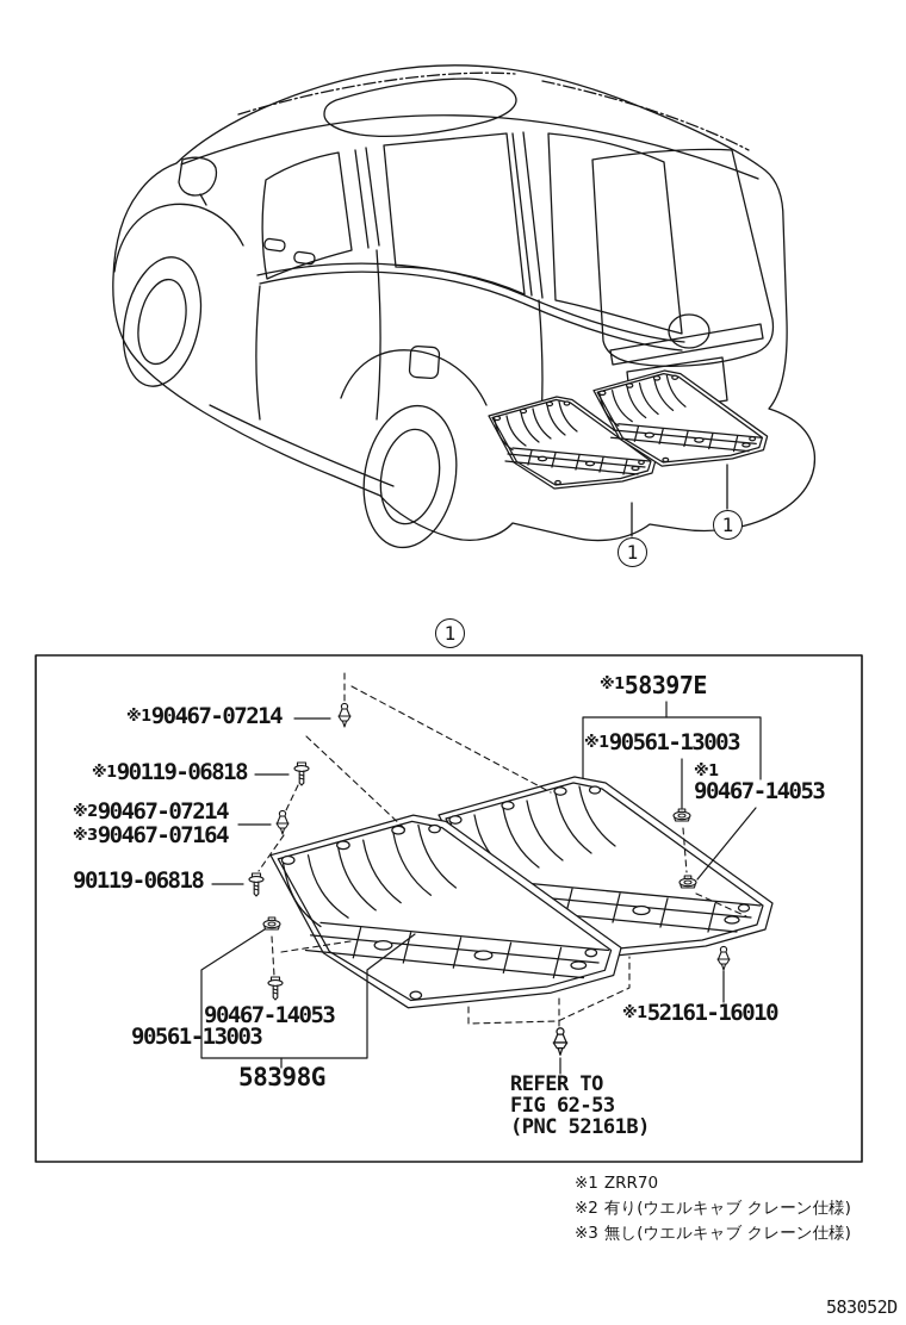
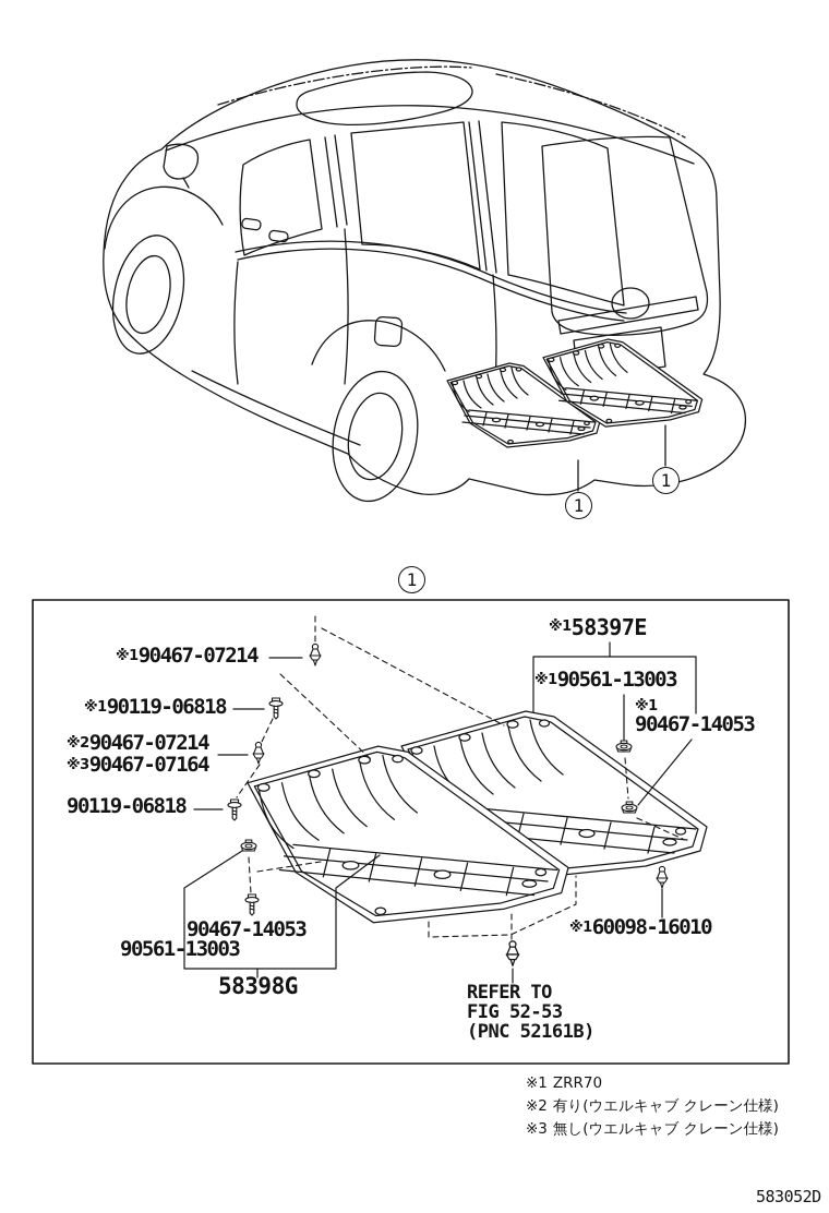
  1
  1
  1
  ※1
  90467-07214
  ※1
  90119-06818
  ※2
  90467-07214
  ※3
  90467-07164
  90119-06818
  ※1
  58397E
  ※1
  90561-13003
  ※1
  90467-14053
  90467-14053
  90561-13003
  58398G
  ※1
- 52161-16010
+ 60098-16010
  REFER TO
- FIG 62-53
+ FIG 52-53
  (PNC 52161B)
  ※1
  ZRR70
  ※2
  有り(ウエルキャブ クレーン仕様)
  ※3
  無し(ウエルキャブ クレーン仕様)
  583052D
